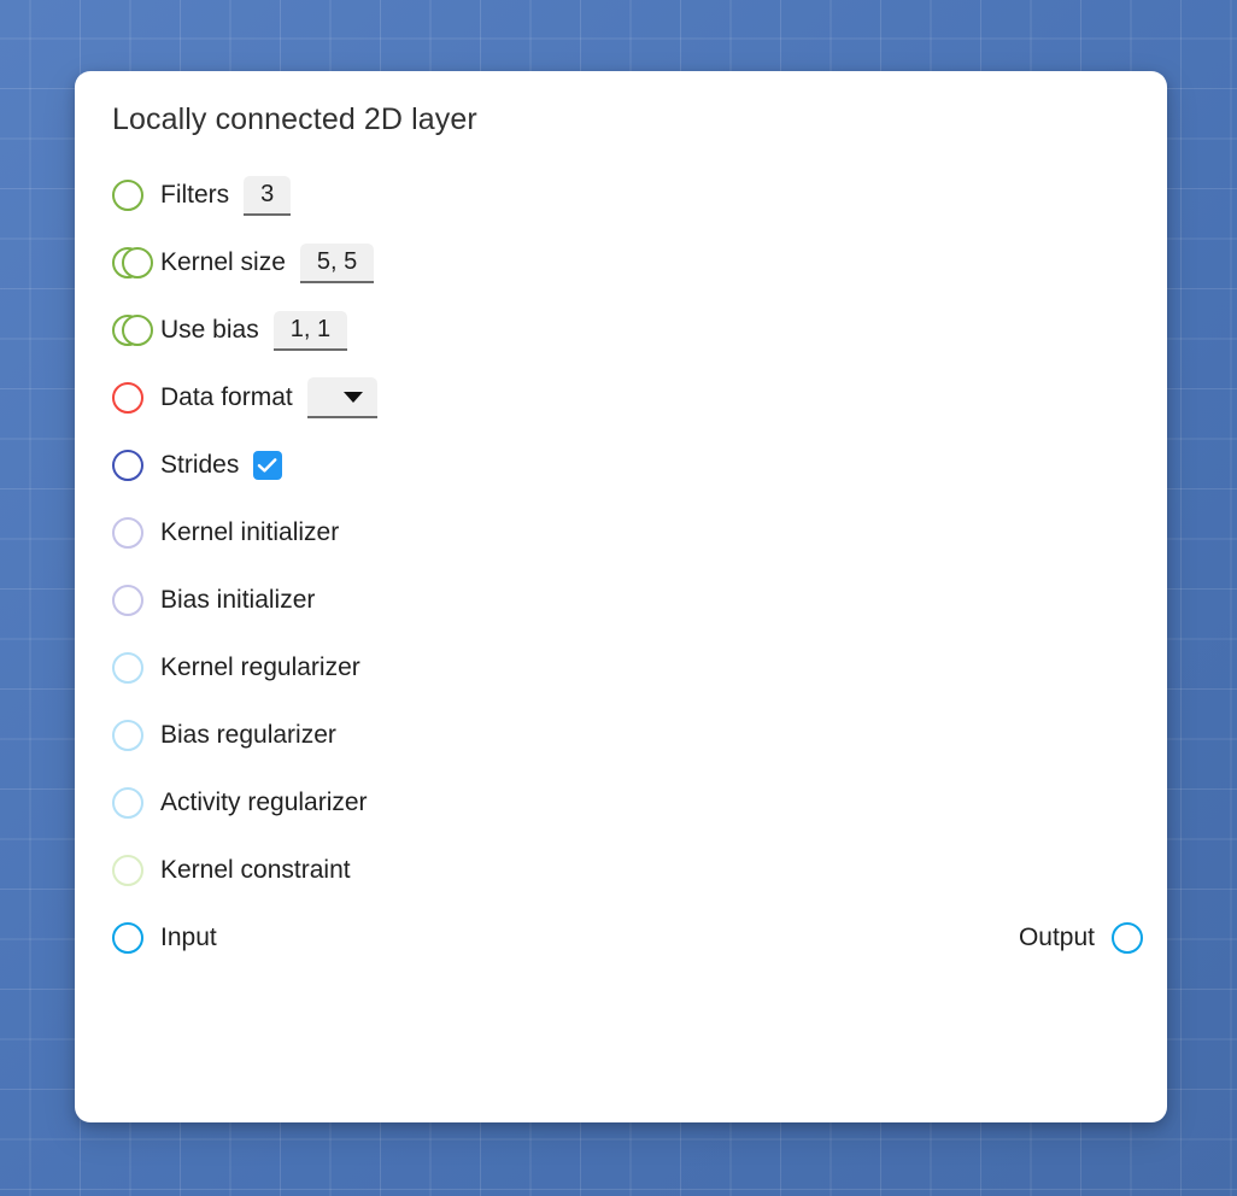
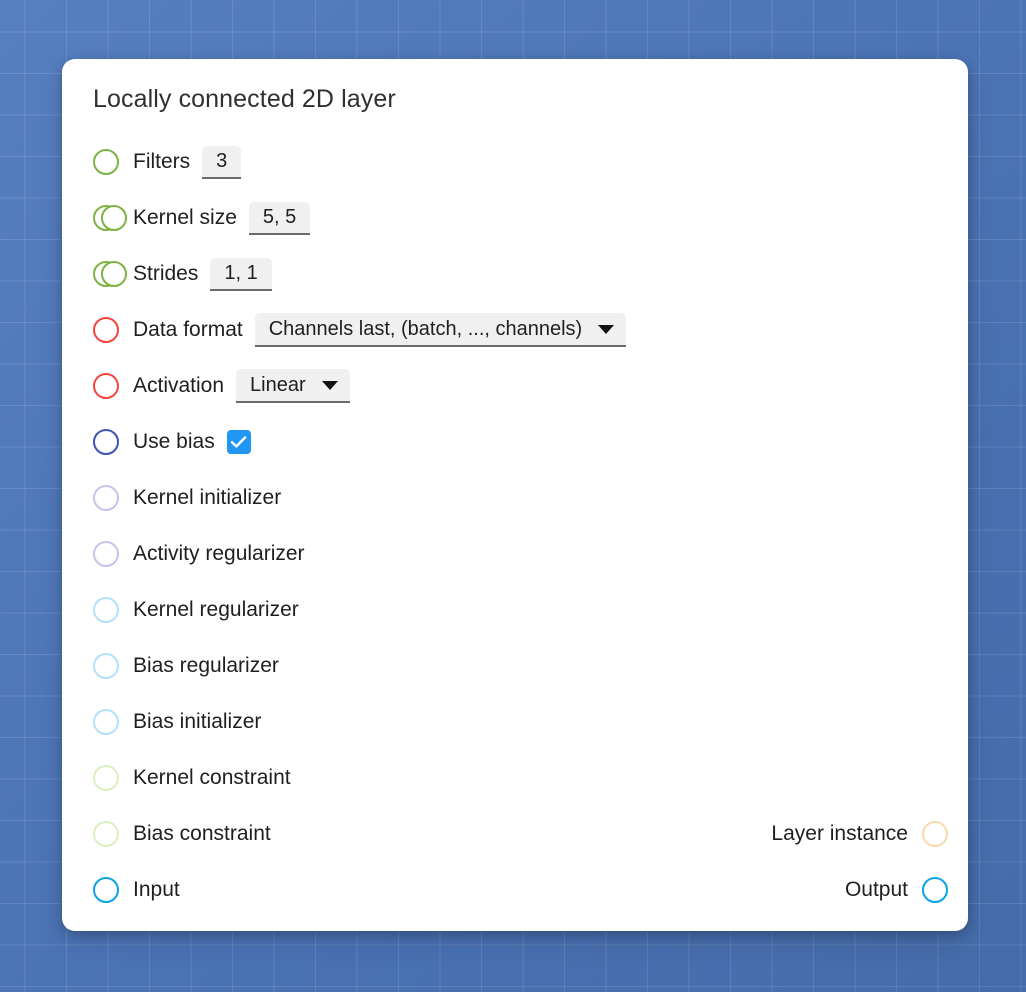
  Locally connected 2D layer
  Filters
  3
  Kernel size
  5, 5
- Use bias
+ Strides
  1, 1
  Data format
+ Channels last, (batch, ..., channels)
+ Activation
+ Linear
- Strides
+ Use bias
  Kernel initializer
- Bias initializer
+ Activity regularizer
  Kernel regularizer
  Bias regularizer
- Activity regularizer
+ Bias initializer
  Kernel constraint
+ Bias constraint
+ Layer instance
  Input
  Output
